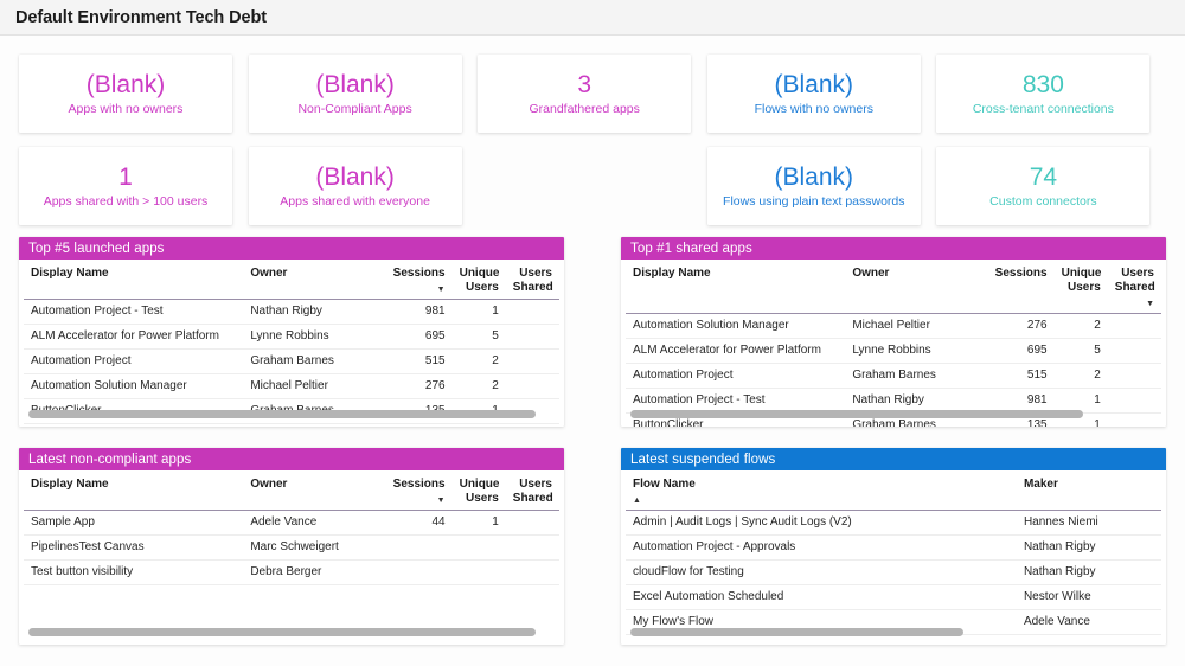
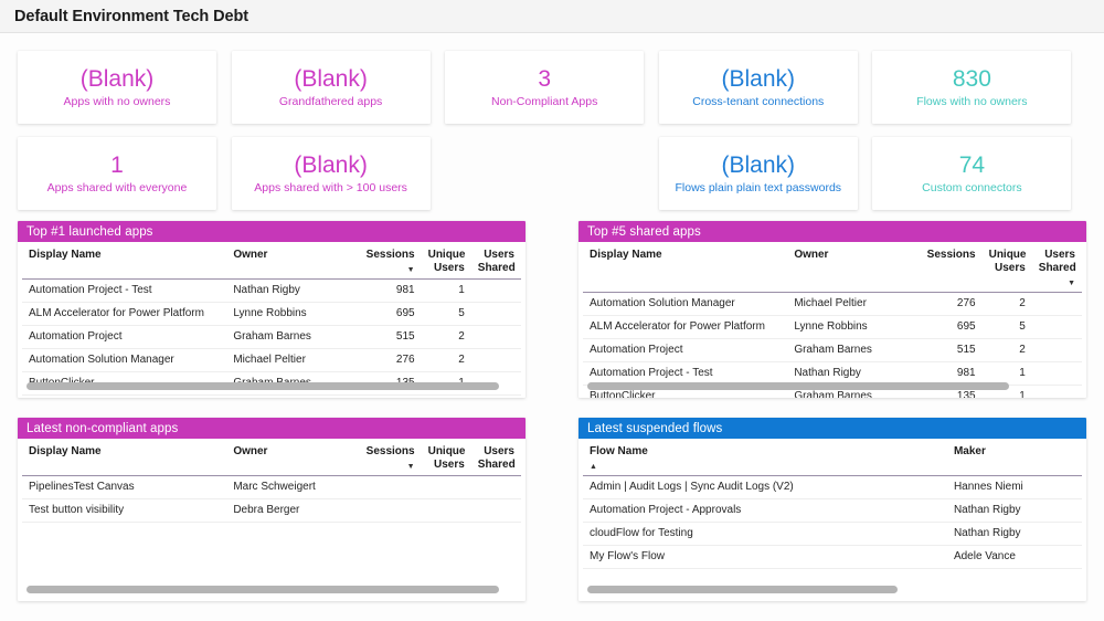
  Default Environment Tech Debt
  (Blank)
  Apps with no owners
  (Blank)
- Non-Compliant Apps
+ Grandfathered apps
  3
- Grandfathered apps
+ Non-Compliant Apps
  (Blank)
- Flows with no owners
+ Cross-tenant connections
  830
- Cross-tenant connections
+ Flows with no owners
  1
- Apps shared with > 100 users
+ Apps shared with everyone
  (Blank)
- Apps shared with everyone
+ Apps shared with > 100 users
  (Blank)
- Flows using plain text passwords
+ Flows plain plain text passwords
  74
  Custom connectors
- Top #5 launched apps
+ Top #1 launched apps
  Display Name	Owner	Sessions	Unique Users	Users Shared
  Automation Project - Test	Nathan Rigby	981	1
  ALM Accelerator for Power Platform	Lynne Robbins	695	5
  Automation Project	Graham Barnes	515	2
  Automation Solution Manager	Michael Peltier	276	2
- Top #1 shared apps
+ Top #5 shared apps
  Display Name	Owner	Sessions	Unique Users	Users Shared
  Automation Solution Manager	Michael Peltier	276	2
  ALM Accelerator for Power Platform	Lynne Robbins	695	5
  Automation Project	Graham Barnes	515	2
  Automation Project - Test	Nathan Rigby	981	1
  ButtonClicker	Graham Barnes	135	1
  Latest non-compliant apps
  Display Name	Owner	Sessions	Unique Users	Users Shared
- Sample App	Adele Vance	44	1
  PipelinesTest Canvas	Marc Schweigert
  Test button visibility	Debra Berger
  Latest suspended flows
  Flow Name	Maker
  Admin | Audit Logs | Sync Audit Logs (V2)	Hannes Niemi
  Automation Project - Approvals	Nathan Rigby
  cloudFlow for Testing	Nathan Rigby
- Excel Automation Scheduled	Nestor Wilke
  My Flow's Flow	Adele Vance
